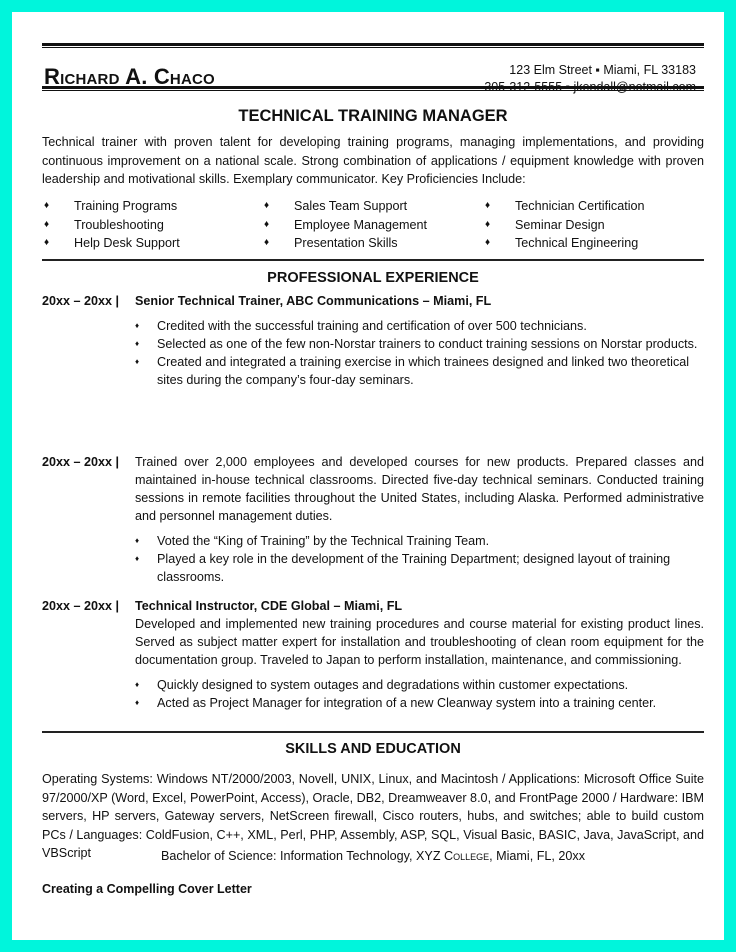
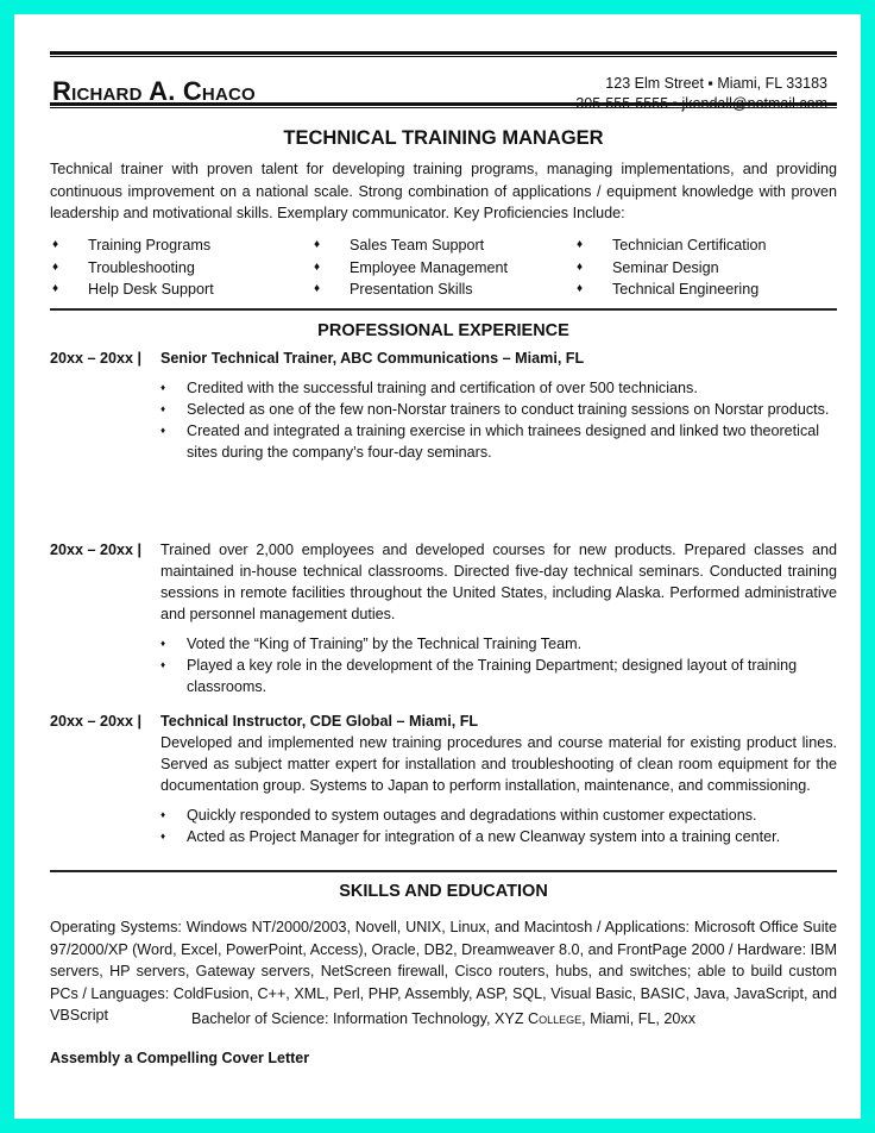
  Richard A. Chaco
  123 Elm Street ▪ Miami, FL 33183
- 305-312-5555 ▪ jkendall@notmail.com
+ 305-555-5555 ▪ jkendall@notmail.com
  TECHNICAL TRAINING MANAGER
  Technical trainer with proven talent for developing training programs, managing implementations, and providing continuous improvement on a national scale. Strong combination of applications / equipment knowledge with proven leadership and motivational skills. Exemplary communicator. Key Proficiencies Include:
  ♦
  Training Programs
  ♦
  Troubleshooting
  ♦
  Help Desk Support
  ♦
  Sales Team Support
  ♦
  Employee Management
  ♦
  Presentation Skills
  ♦
  Technician Certification
  ♦
  Seminar Design
  ♦
  Technical Engineering
  PROFESSIONAL EXPERIENCE
  20xx – 20xx |
  Senior Technical Trainer, ABC Communications – Miami, FL
  ♦
  Credited with the successful training and certification of over 500 technicians.
  ♦
  Selected as one of the few non-Norstar trainers to conduct training sessions on Norstar products.
  ♦
  Created and integrated a training exercise in which trainees designed and linked two theoretical sites during the company’s four-day seminars.
  20xx – 20xx |
  Trained over 2,000 employees and developed courses for new products. Prepared classes and maintained in-house technical classrooms. Directed five-day technical seminars. Conducted training sessions in remote facilities throughout the United States, including Alaska. Performed administrative and personnel management duties.
  ♦
  Voted the “King of Training” by the Technical Training Team.
  ♦
  Played a key role in the development of the Training Department; designed layout of training classrooms.
  20xx – 20xx |
  Technical Instructor, CDE Global – Miami, FL
- Developed and implemented new training procedures and course material for existing product lines. Served as subject matter expert for installation and troubleshooting of clean room equipment for the documentation group. Traveled to Japan to perform installation, maintenance, and commissioning.
+ Developed and implemented new training procedures and course material for existing product lines. Served as subject matter expert for installation and troubleshooting of clean room equipment for the documentation group. Systems to Japan to perform installation, maintenance, and commissioning.
  ♦
- Quickly designed to system outages and degradations within customer expectations.
+ Quickly responded to system outages and degradations within customer expectations.
  ♦
  Acted as Project Manager for integration of a new Cleanway system into a training center.
  SKILLS AND EDUCATION
  Operating Systems: Windows NT/2000/2003, Novell, UNIX, Linux, and Macintosh / Applications: Microsoft Office Suite 97/2000/XP (Word, Excel, PowerPoint, Access), Oracle, DB2, Dreamweaver 8.0, and FrontPage 2000 / Hardware: IBM servers, HP servers, Gateway servers, NetScreen firewall, Cisco routers, hubs, and switches; able to build custom PCs / Languages: ColdFusion, C++, XML, Perl, PHP, Assembly, ASP, SQL, Visual Basic, BASIC, Java, JavaScript, and VBScript
  Bachelor of Science: Information Technology, XYZ College, Miami, FL, 20xx
- Creating a Compelling Cover Letter
+ Assembly a Compelling Cover Letter
